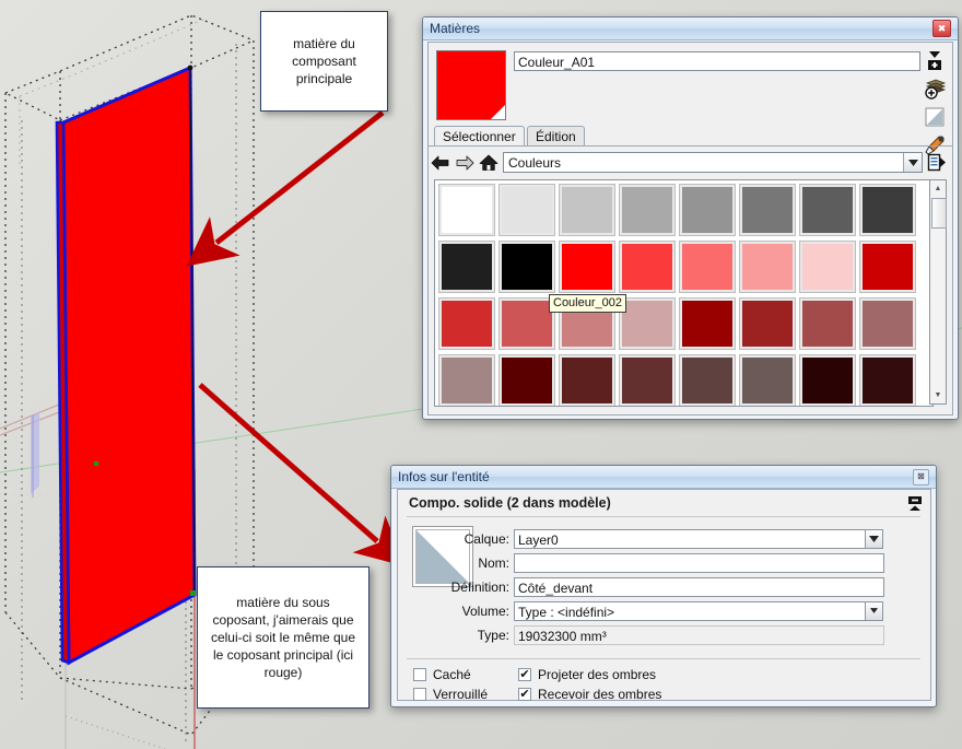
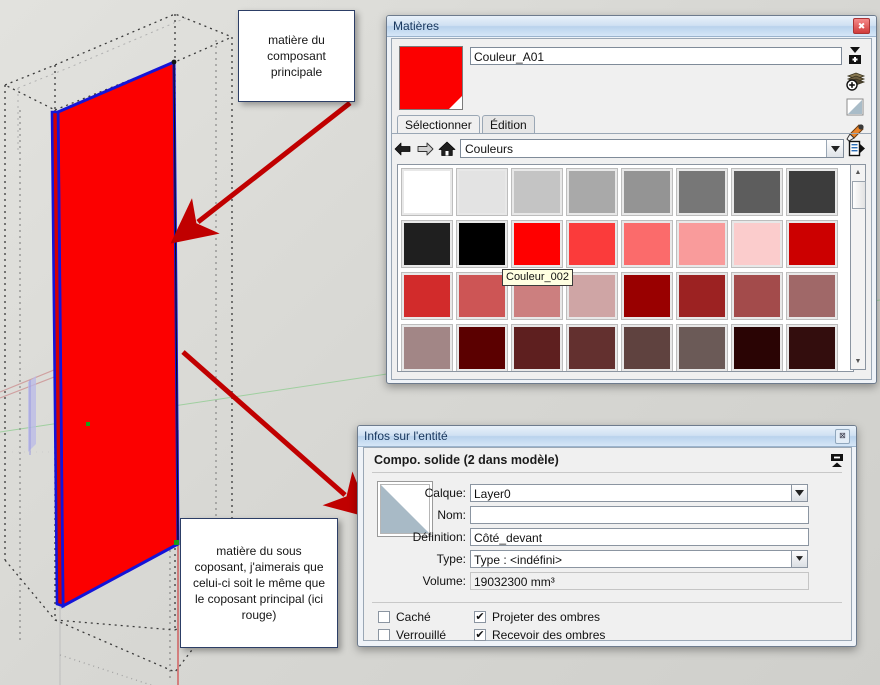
  matière du composant principale
  matière du sous coposant, j'aimerais que celui-ci soit le même que le coposant principal (ici rouge)
  Matières
  ✖
  Couleur_A01
  Sélectionner
  Édition
  Couleurs
  Couleur_002
  Infos sur l'entité
  ⊠
  Compo. solide (2 dans modèle)
  Calque:
  Layer0
  Nom:
  Définition:
  Côté_devant
- Volume:
+ Type:
  Type : <indéfini>
- Type:
+ Volume:
  19032300 mm³
  Caché
  Verrouillé
  ✔
  Projeter des ombres
  ✔
  Recevoir des ombres
